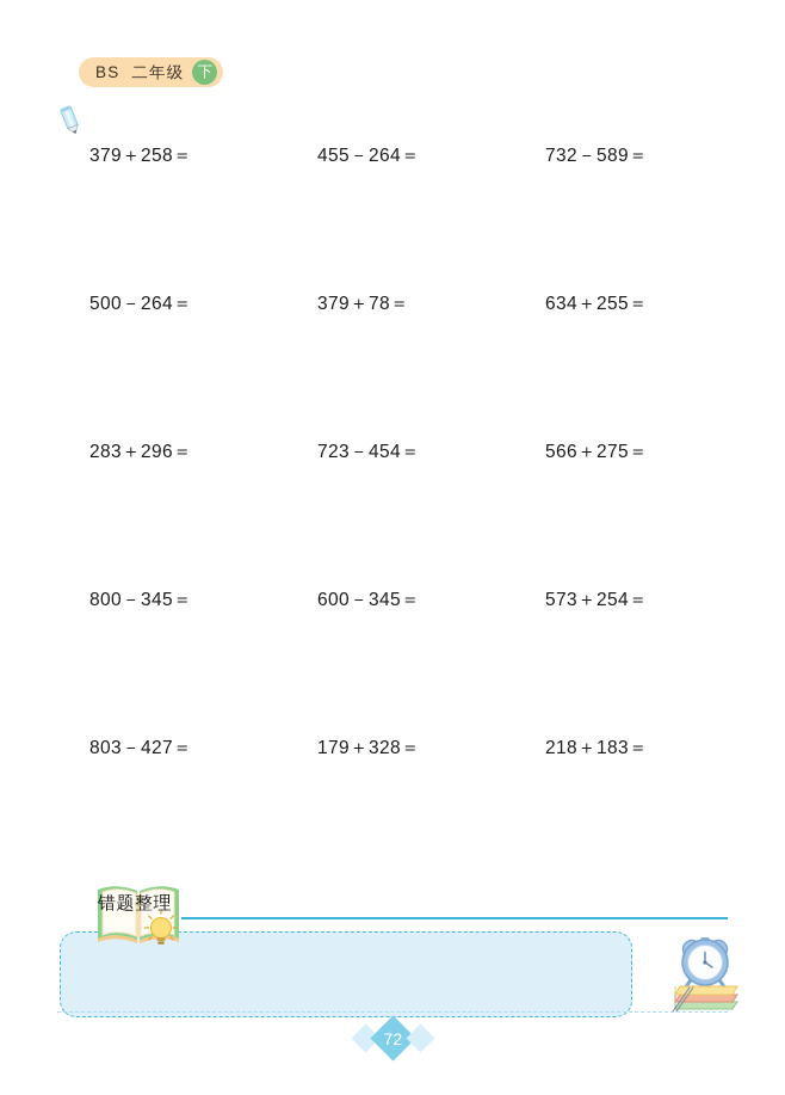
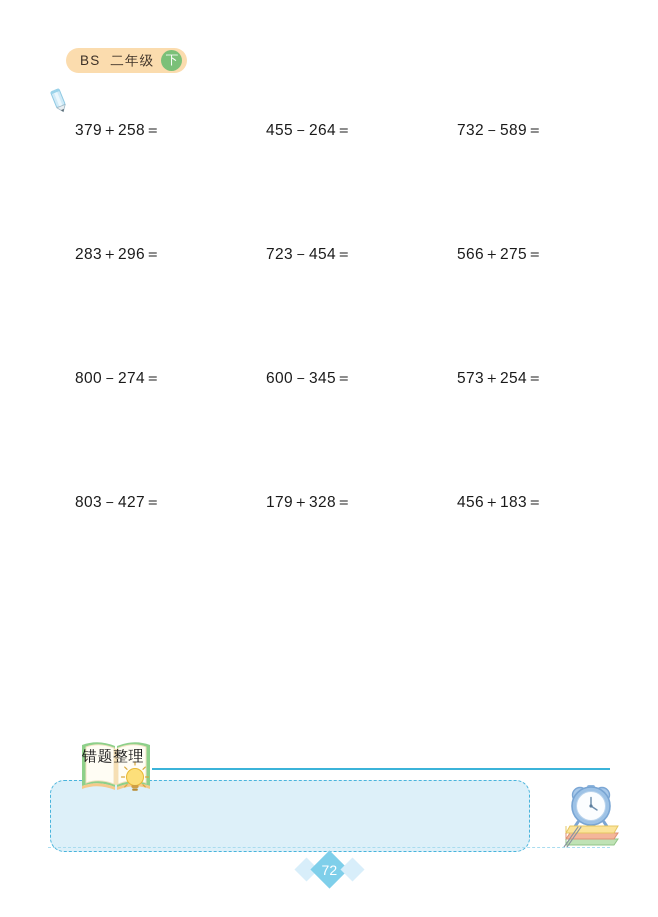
  BS 二年级
  下
  379＋258＝
  455－264＝
  732－589＝
- 500－264＝
- 379＋78＝
- 634＋255＝
  283＋296＝
  723－454＝
  566＋275＝
- 800－345＝
+ 800－274＝
  600－345＝
  573＋254＝
  803－427＝
  179＋328＝
- 218＋183＝
+ 456＋183＝
  错题整理
